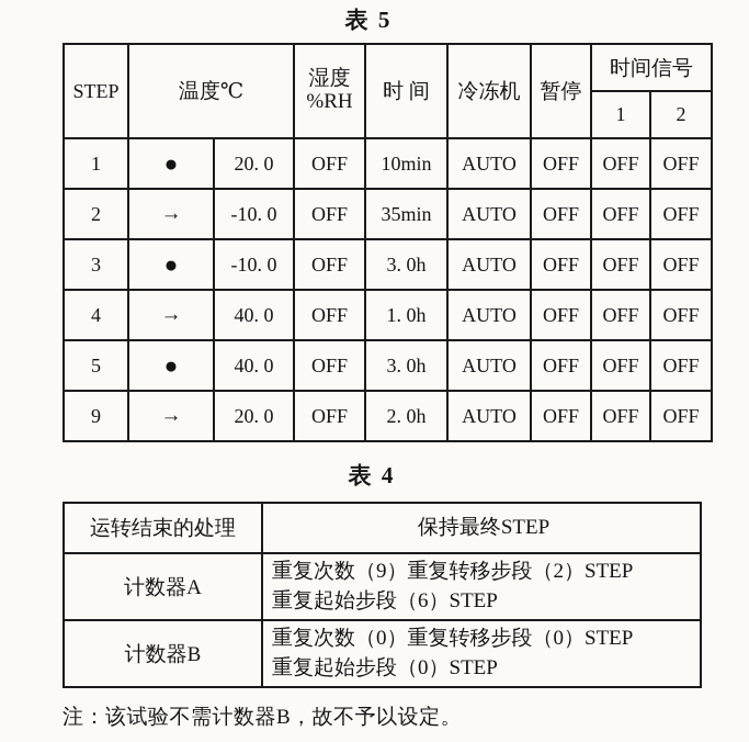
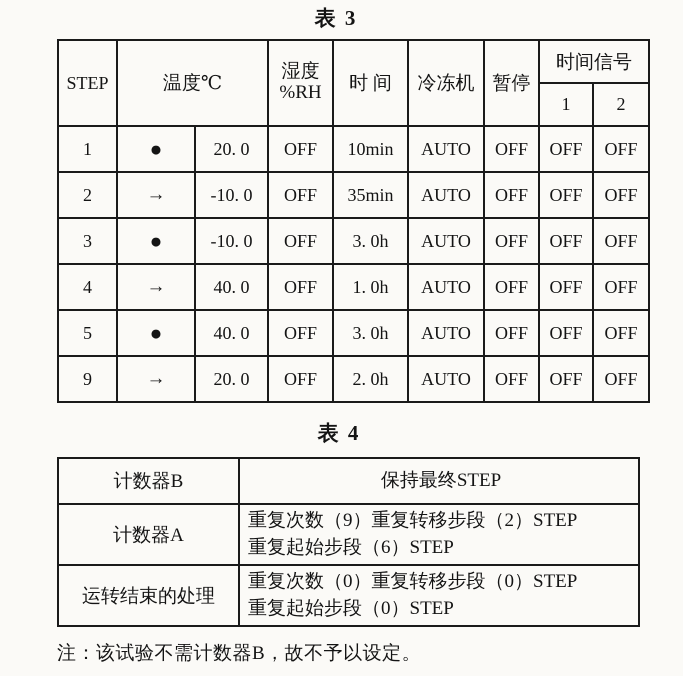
- 表 5
+ 表 3
  STEP	温度℃	湿度 %RH	时 间	冷冻机	暂停	时间信号
  1	2
  1	●	20. 0	OFF	10min	AUTO	OFF	OFF	OFF
  2	→	-10. 0	OFF	35min	AUTO	OFF	OFF	OFF
  3	●	-10. 0	OFF	3. 0h	AUTO	OFF	OFF	OFF
  4	→	40. 0	OFF	1. 0h	AUTO	OFF	OFF	OFF
  5	●	40. 0	OFF	3. 0h	AUTO	OFF	OFF	OFF
  9	→	20. 0	OFF	2. 0h	AUTO	OFF	OFF	OFF
  表 4
- 运转结束的处理	保持最终STEP
+ 计数器B	保持最终STEP
  计数器A	重复次数（9）重复转移步段（2）STEP 重复起始步段（6）STEP
- 计数器B	重复次数（0）重复转移步段（0）STEP 重复起始步段（0）STEP
+ 运转结束的处理	重复次数（0）重复转移步段（0）STEP 重复起始步段（0）STEP
  注：该试验不需计数器B，故不予以设定。
